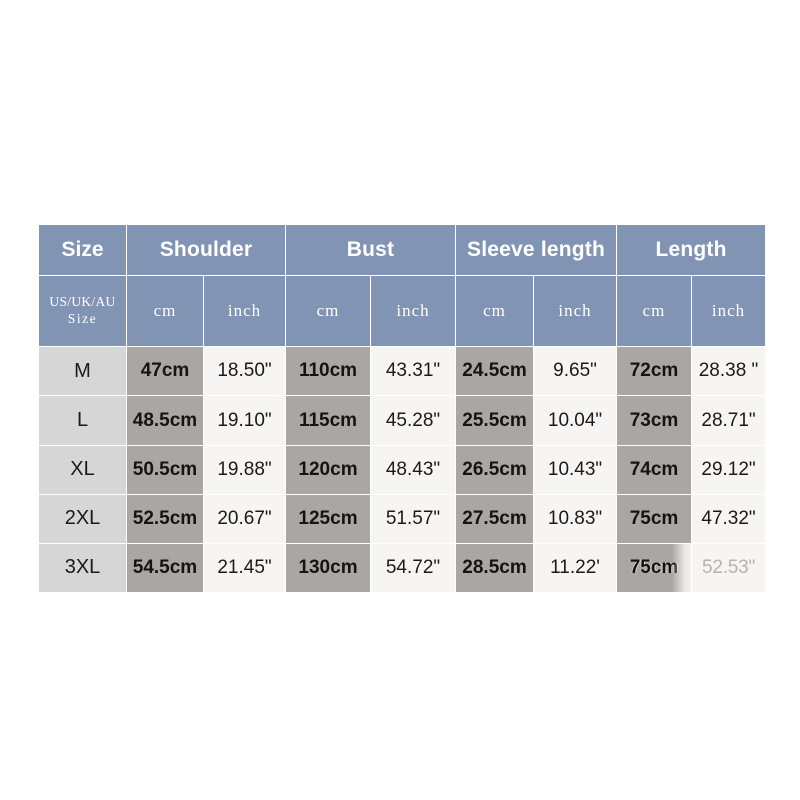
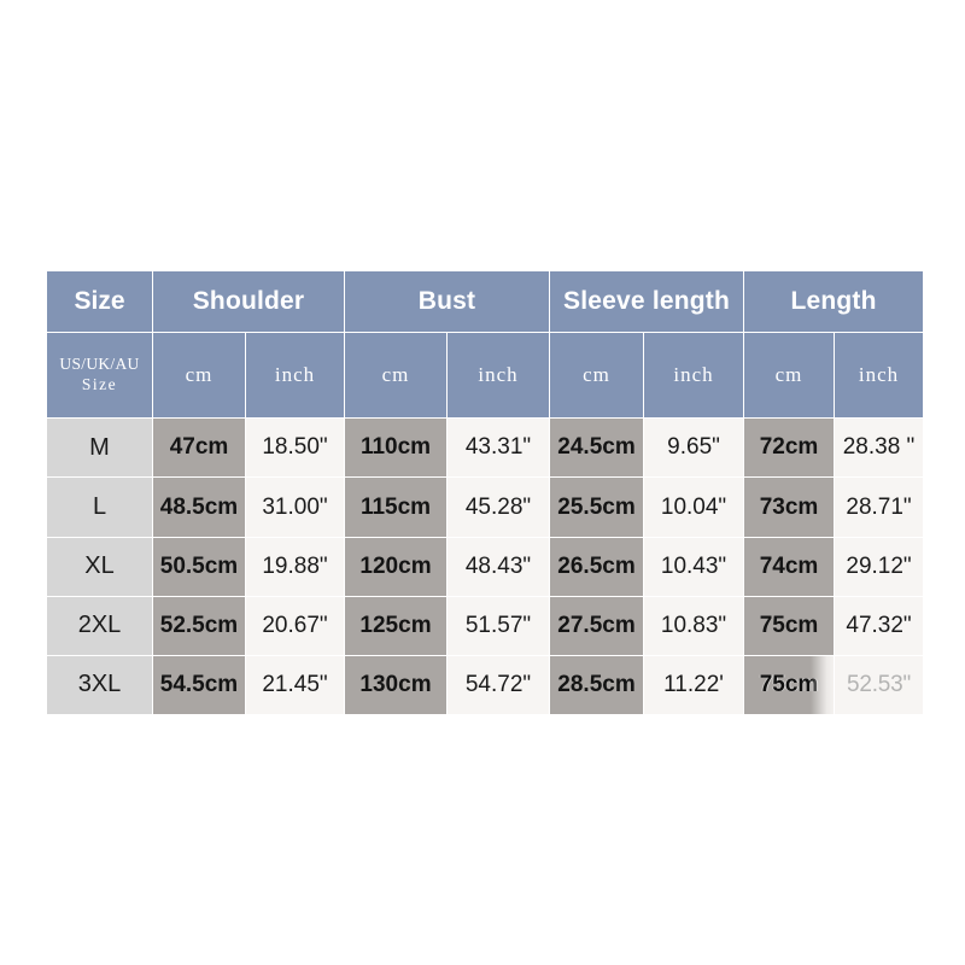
  Size	Shoulder	Bust	Sleeve length	Length
  US/UK/AU Size	cm	inch	cm	inch	cm	inch	cm	inch
  M	47cm	18.50"	110cm	43.31"	24.5cm	9.65"	72cm	28.38 "
- L	48.5cm	19.10"	115cm	45.28"	25.5cm	10.04"	73cm	28.71"
+ L	48.5cm	31.00"	115cm	45.28"	25.5cm	10.04"	73cm	28.71"
  XL	50.5cm	19.88"	120cm	48.43"	26.5cm	10.43"	74cm	29.12"
  2XL	52.5cm	20.67"	125cm	51.57"	27.5cm	10.83"	75cm	47.32"
  3XL	54.5cm	21.45"	130cm	54.72"	28.5cm	11.22'	75cm	52.53"
